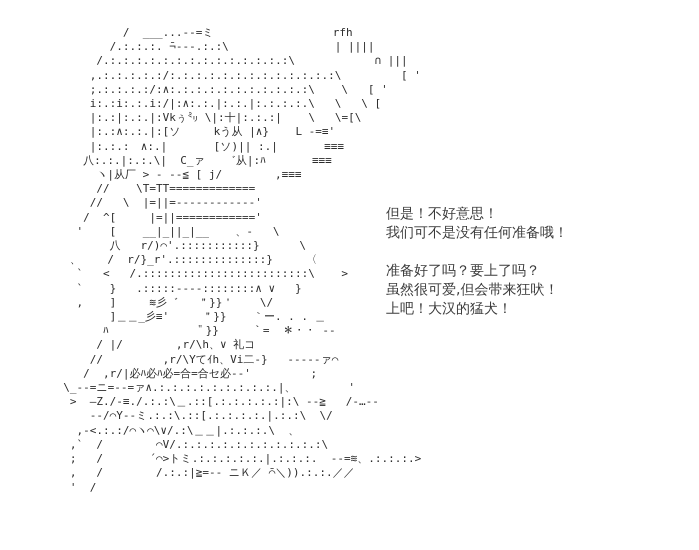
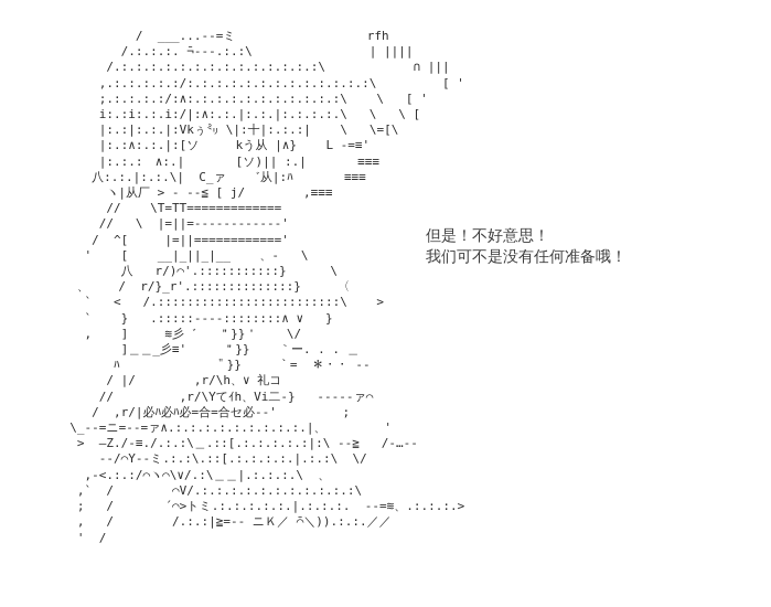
  / ___...--=ミ rfh
  /.:.:.:. ̄¬---.:.:\ | ||||
  /.:.:.:.:.:.:.:.:.:.:.:.:.:.:\ ∩ |||
  ,.:.:.:.:.:/:.:.:.:.:.:.:.:.:.:.:.:.:\ [ '
  ;.:.:.:.:/:∧:.:.:.:.:.:.:.:.:.:.:\ \ [ '
  i:.:i:.:.i:/|:∧:.:.|:.:.|:.:.:.:.\ \ \ [
  |:.:|:.:.|:Vkぅ㍉ \|:十|:.:.:| \ \=[\
  |:.:∧:.:.|:[ソ kう从 |∧} L -=≡'
  |:.:.:ゞ∧:.| [ソ)|| :.| ≡≡≡
  八:.:.|:.:.\| C_ァ ゛从|:ﾊ ≡≡≡
  ヽ|从厂 > - --≦ [ j/ ,≡≡≡
  // \T=TT=============
  // \ |=||=------------'
  / ^[ |=||============'
  ' [ __|_||_|__ 、- \
  八 r/)⌒'.:::::::::::} \
  、 / r/}_r'.::::::::::::::} 〈
  ` < /.:::::::::::::::::::::::::\ >
  ` } .:::::----::::::::∧ ∨ }
  , ] ≋彡゛ ＂}}＇ \/
  ]＿＿_彡≡' ＂}} ｀ー. . . ＿
  ﾊ ＂}} ｀= ＊・・ --
  / |/ ,r/\h、∨ 礼コ
  // ,r/\Yてｲh、Vi二-} -----ァ⌒
  / ,r/|必ﾊ必ﾊ必=合=合セ必--' ;
  \_--=ニ=--=ァ∧.:.:.:.:.:.:.:.:.:.|、 '
  > ―Z./-≡./.:.:\＿.::[.:.:.:.:.:|:\ --≧ /-…--
  --/⌒Y--ミ.:.:\.::[.:.:.:.:.|.:.:\ \/
  ,-<.:.:/⌒ヽ⌒\∨/.:\＿＿|.:.:.:.\ 、
  ,` / ⌒V/.:.:.:.:.:.:.:.:.:.:.:\
  ; / ´⌒>トミ.:.:.:.:.:.|.:.:.:. --=≋、.:.:.:.>
  , / /.:.:|≧=-- ニＫ／ ̄⌒＼)).:.:.／／
  ' /
  但是！不好意思！
  我们可不是没有任何准备哦！
- 准备好了吗？要上了吗？
- 虽然很可爱,但会带来狂吠！
- 上吧！大汉的猛犬！
